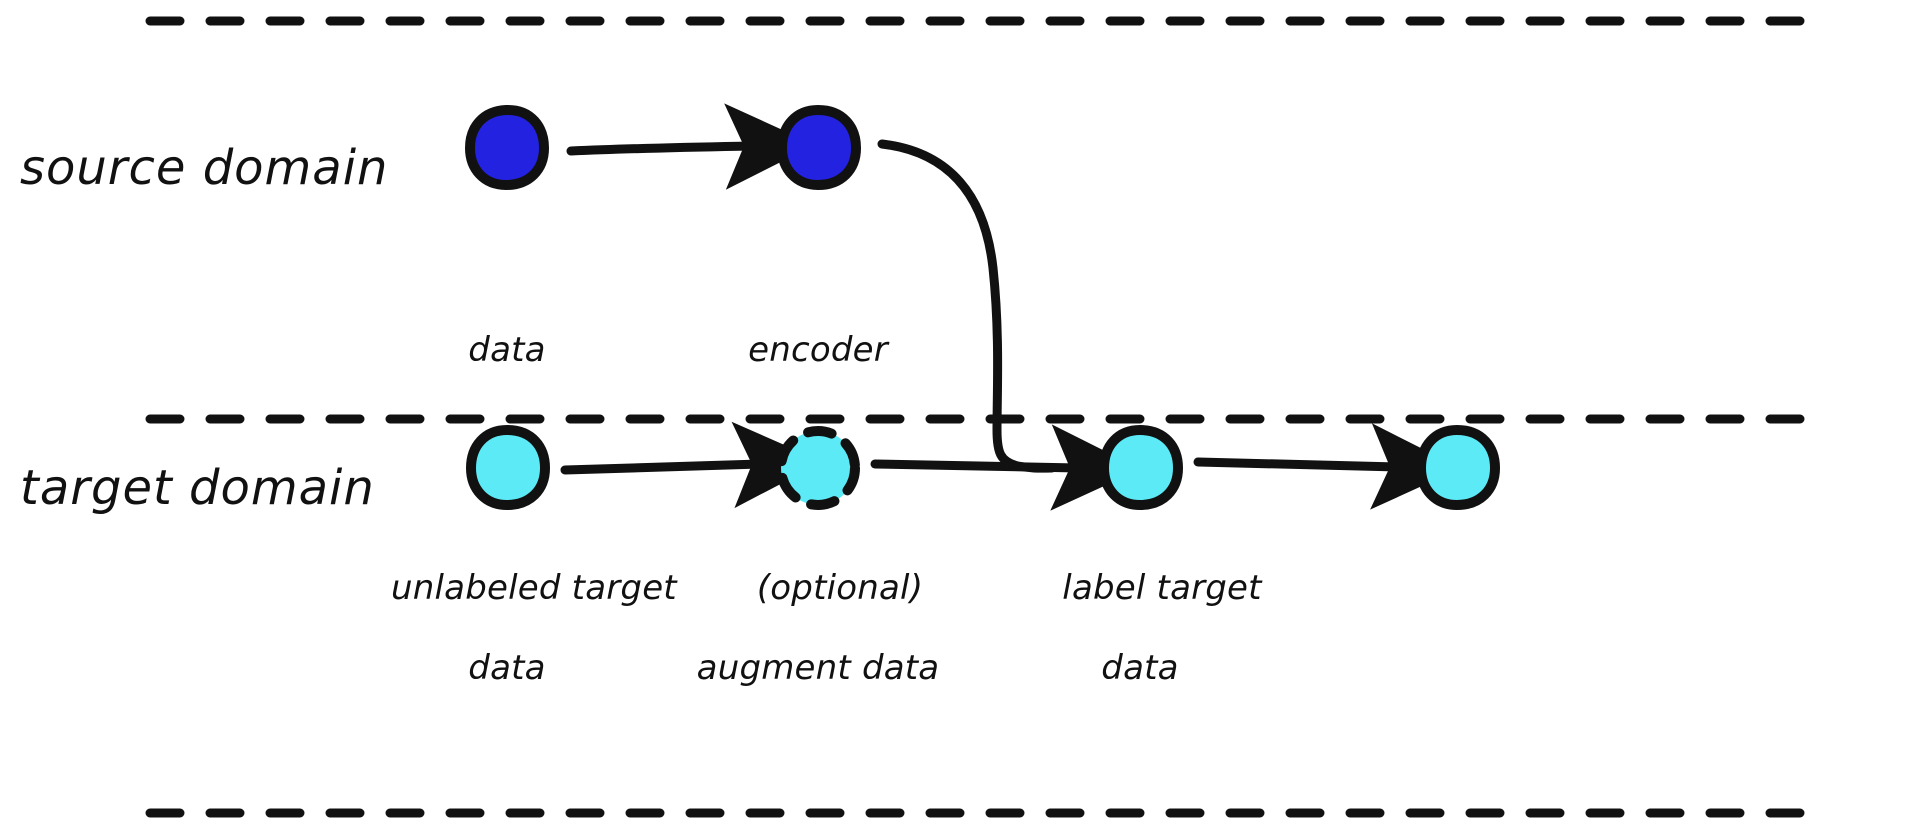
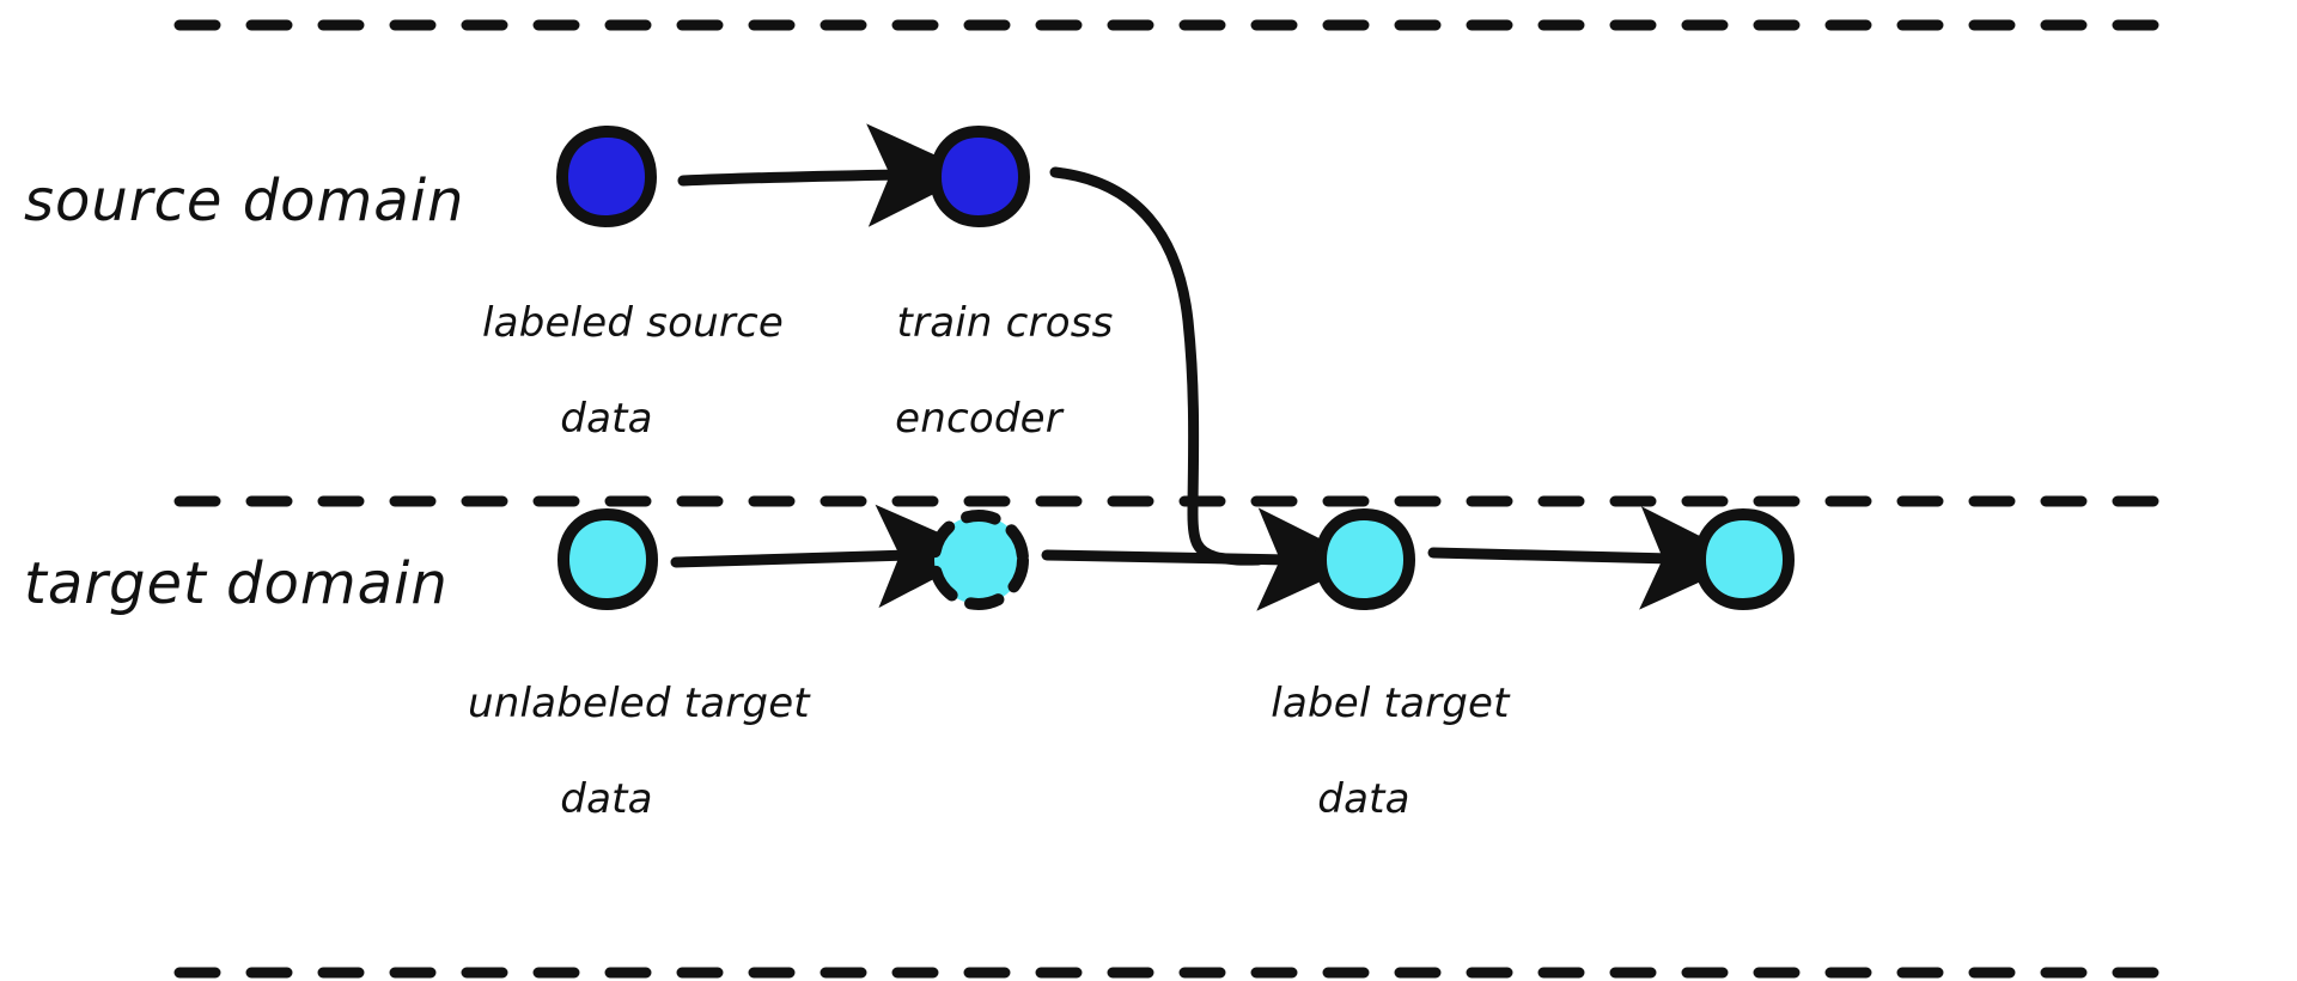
  source domain
  target domain
+ labeled source
  data
+ train cross
  encoder
  unlabeled target
  data
- (optional)
- augment data
  label target
  data
